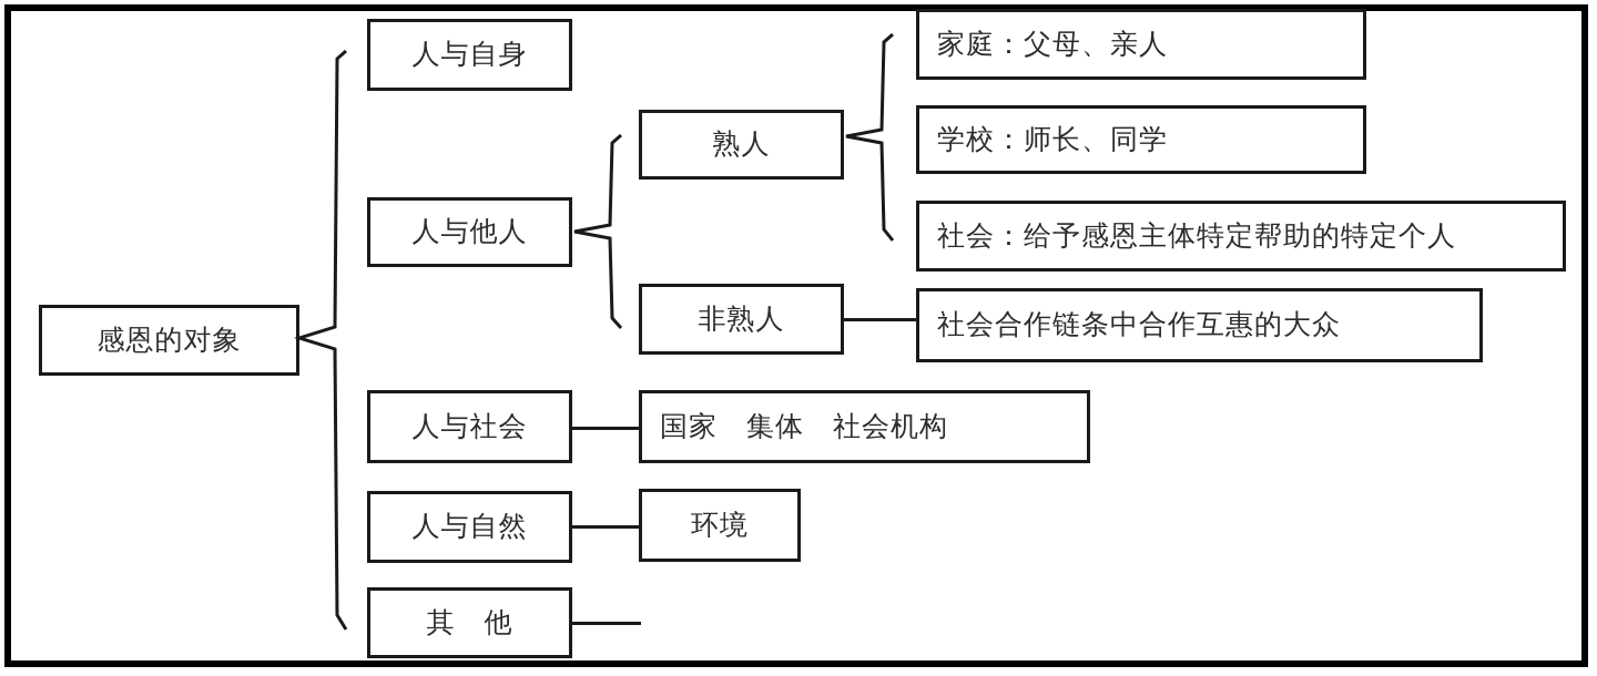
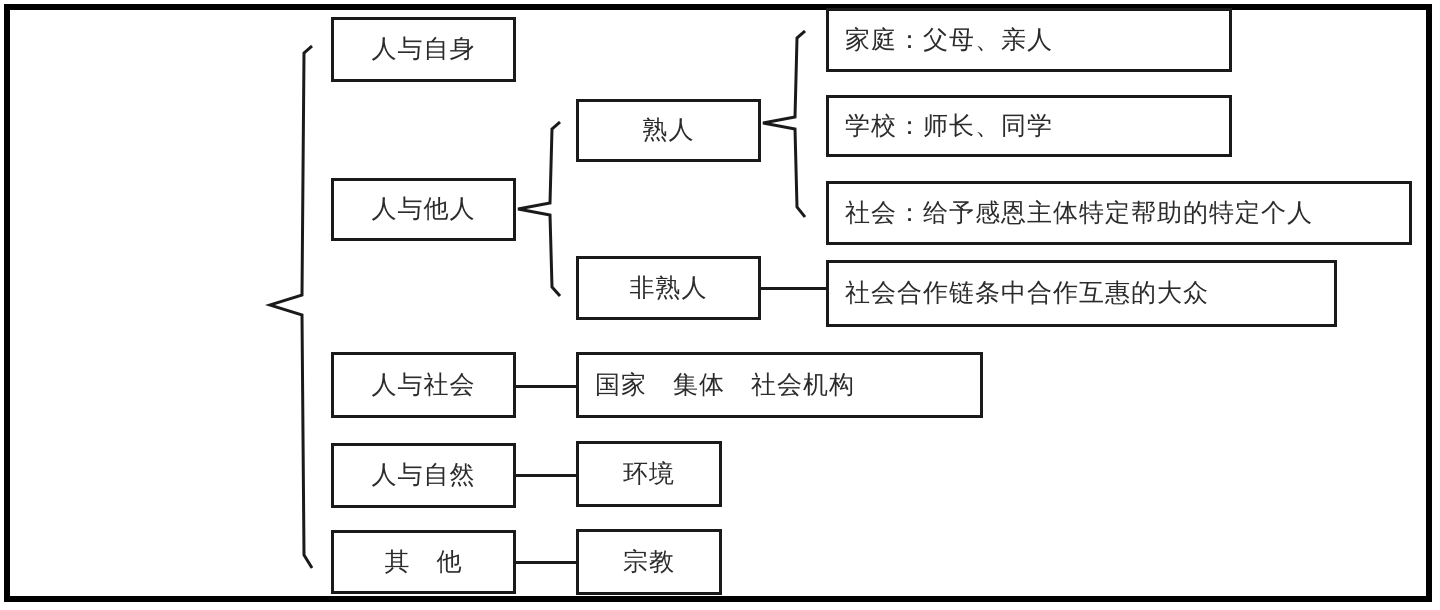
- 感恩的对象
  人与自身
  人与他人
  人与社会
  人与自然
  其 他
  熟人
  非熟人
  家庭：父母、亲人
  学校：师长、同学
  社会：给予感恩主体特定帮助的特定个人
  社会合作链条中合作互惠的大众
  国家 集体 社会机构
  环境
+ 宗教
